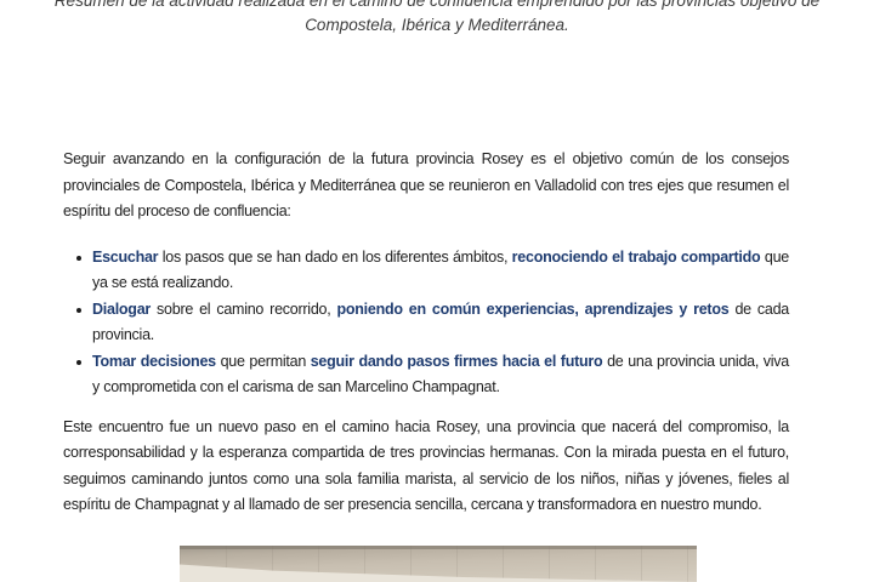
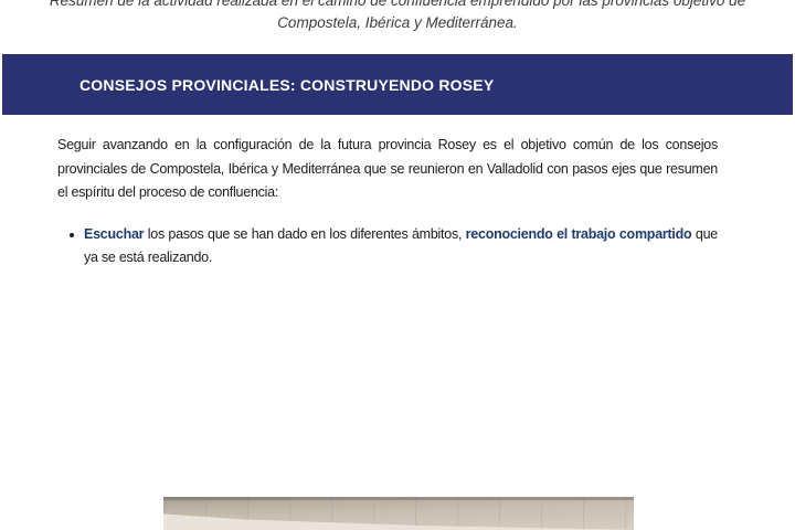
  Resumen de la actividad realizada en el camino de confluencia emprendido por las provincias objetivo de
  Compostela, Ibérica y Mediterránea.
+ CONSEJOS PROVINCIALES: CONSTRUYENDO ROSEY
- Seguir avanzando en la configuración de la futura provincia Rosey es el objetivo común de los consejos provinciales de Compostela, Ibérica y Mediterránea que se reunieron en Valladolid con tres ejes que resumen el espíritu del proceso de confluencia:
+ Seguir avanzando en la configuración de la futura provincia Rosey es el objetivo común de los consejos provinciales de Compostela, Ibérica y Mediterránea que se reunieron en Valladolid con pasos ejes que resumen el espíritu del proceso de confluencia:
  Escuchar los pasos que se han dado en los diferentes ámbitos, reconociendo el trabajo compartido que ya se está realizando.
- Dialogar sobre el camino recorrido, poniendo en común experiencias, aprendizajes y retos de cada provincia.
- Tomar decisiones que permitan seguir dando pasos firmes hacia el futuro de una provincia unida, viva y comprometida con el carisma de san Marcelino Champagnat.
- Este encuentro fue un nuevo paso en el camino hacia Rosey, una provincia que nacerá del compromiso, la corresponsabilidad y la esperanza compartida de tres provincias hermanas. Con la mirada puesta en el futuro, seguimos caminando juntos como una sola familia marista, al servicio de los niños, niñas y jóvenes, fieles al espíritu de Champagnat y al llamado de ser presencia sencilla, cercana y transformadora en nuestro mundo.
